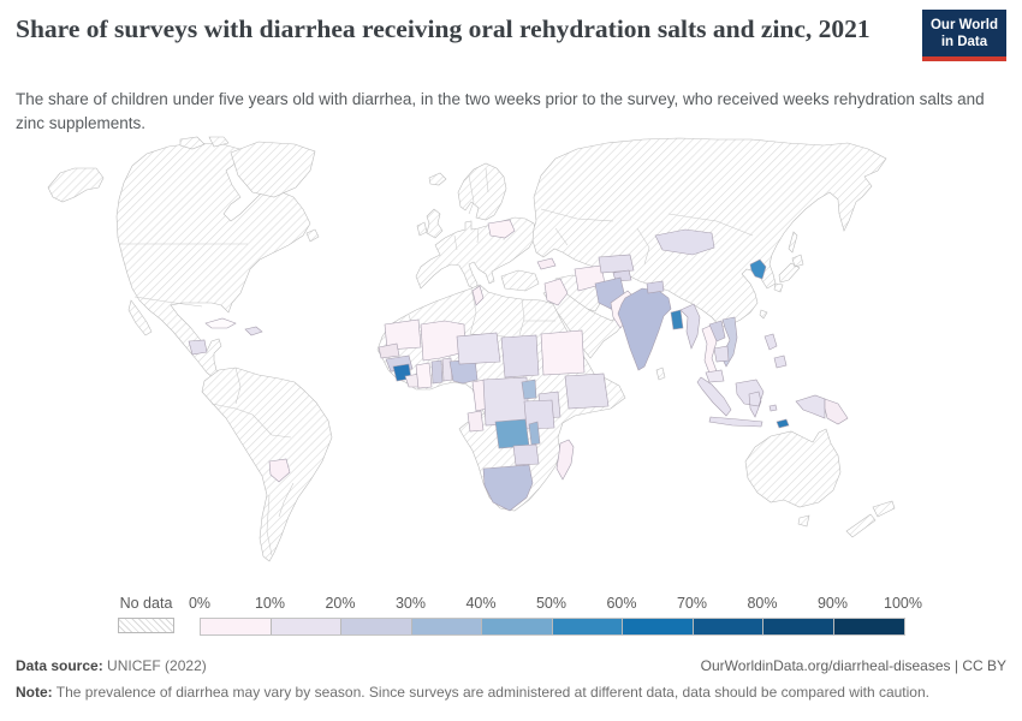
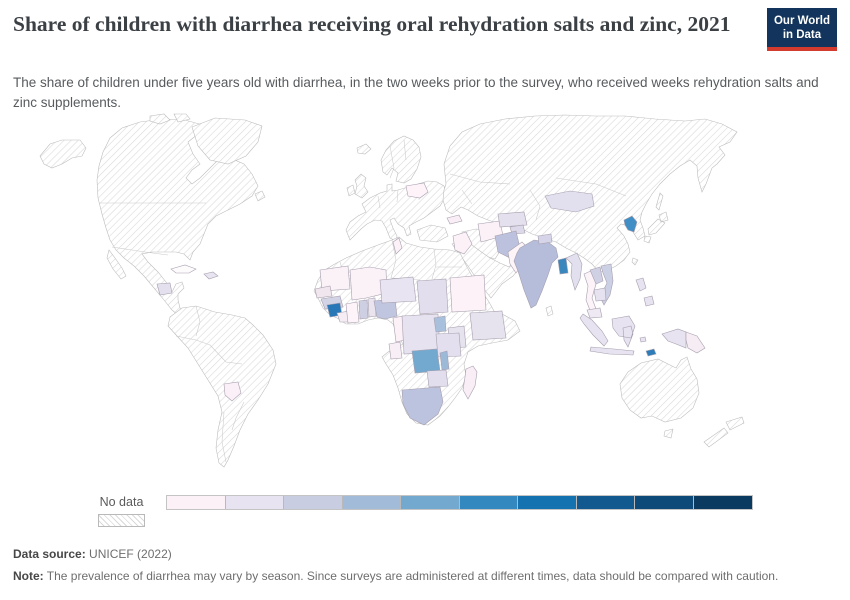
- Share of surveys with diarrhea receiving oral rehydration salts and zinc, 2021
+ Share of children with diarrhea receiving oral rehydration salts and zinc, 2021
  The share of children under five years old with diarrhea, in the two weeks prior to the survey, who received weeks rehydration salts and zinc supplements.
  Our World
  in Data
  No data
- 0%
- 10%
- 20%
- 30%
- 40%
- 50%
- 60%
- 70%
- 80%
- 90%
- 100%
  Data source: UNICEF (2022)
- OurWorldinData.org/diarrheal-diseases | CC BY
- Note: The prevalence of diarrhea may vary by season. Since surveys are administered at different data, data should be compared with caution.
+ Note: The prevalence of diarrhea may vary by season. Since surveys are administered at different times, data should be compared with caution.
